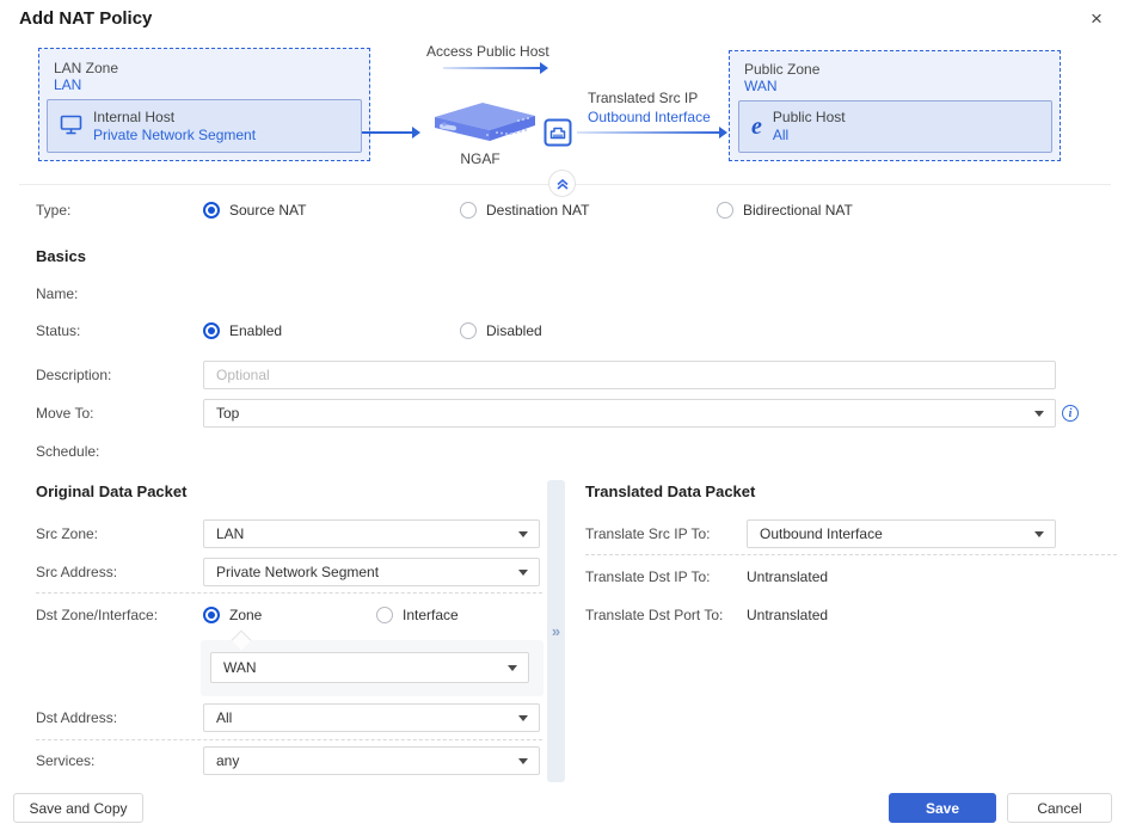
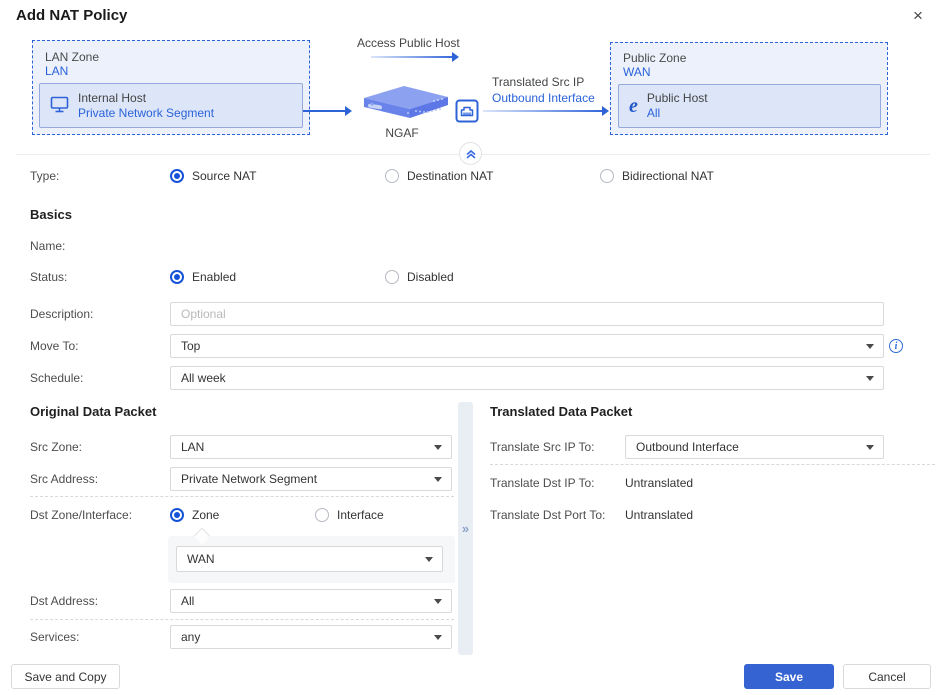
  Add NAT Policy
  ×
  LAN Zone
  LAN
  Internal Host
  Private Network Segment
  Access Public Host
  NGAF
  Translated Src IP
  Outbound Interface
  Public Zone
  WAN
  e
  Public Host
  All
  Type:
  Source NAT
  Destination NAT
  Bidirectional NAT
  Basics
  Name:
  Status:
  Enabled
  Disabled
  Description:
  Optional
  Move To:
  Top
  i
  Schedule:
+ All week
  Original Data Packet
  Src Zone:
  LAN
  Src Address:
  Private Network Segment
  Dst Zone/Interface:
  Zone
  Interface
  WAN
  Dst Address:
  All
  Services:
  any
  »
  Translated Data Packet
  Translate Src IP To:
  Outbound Interface
  Translate Dst IP To:
  Untranslated
  Translate Dst Port To:
  Untranslated
  Save and Copy
  Save
  Cancel
